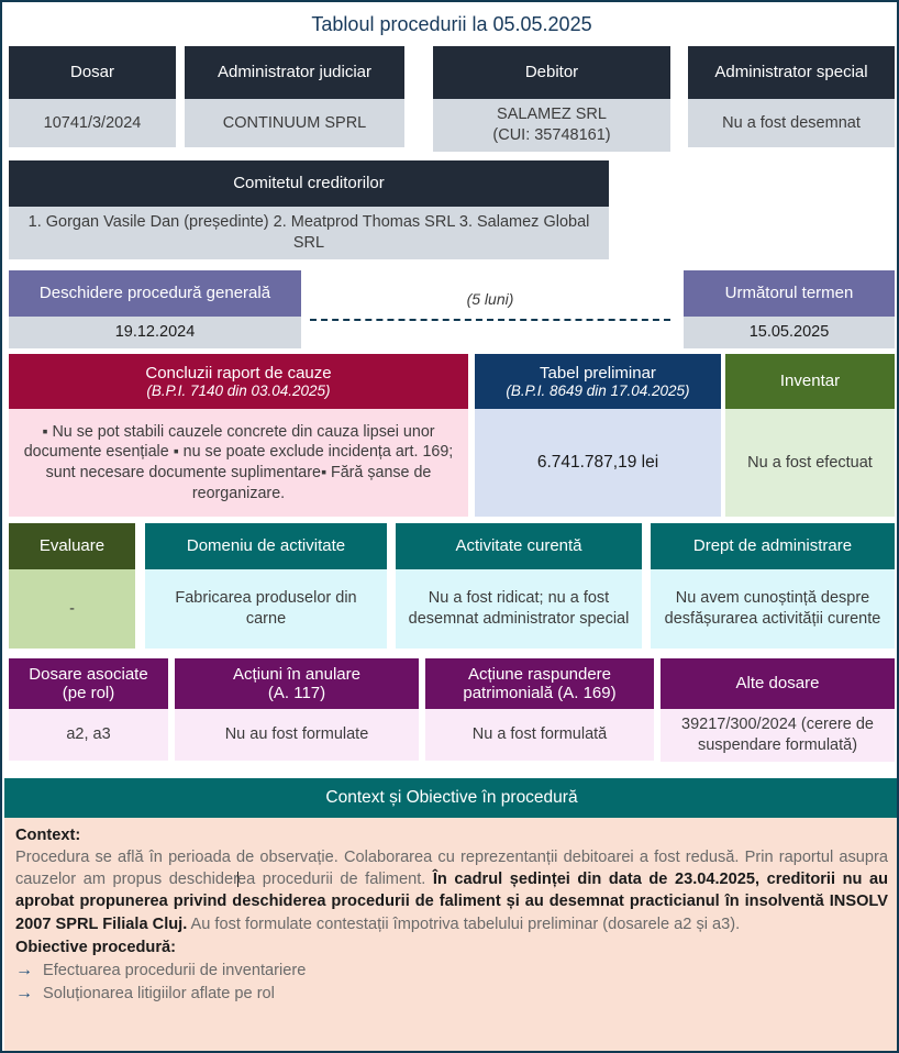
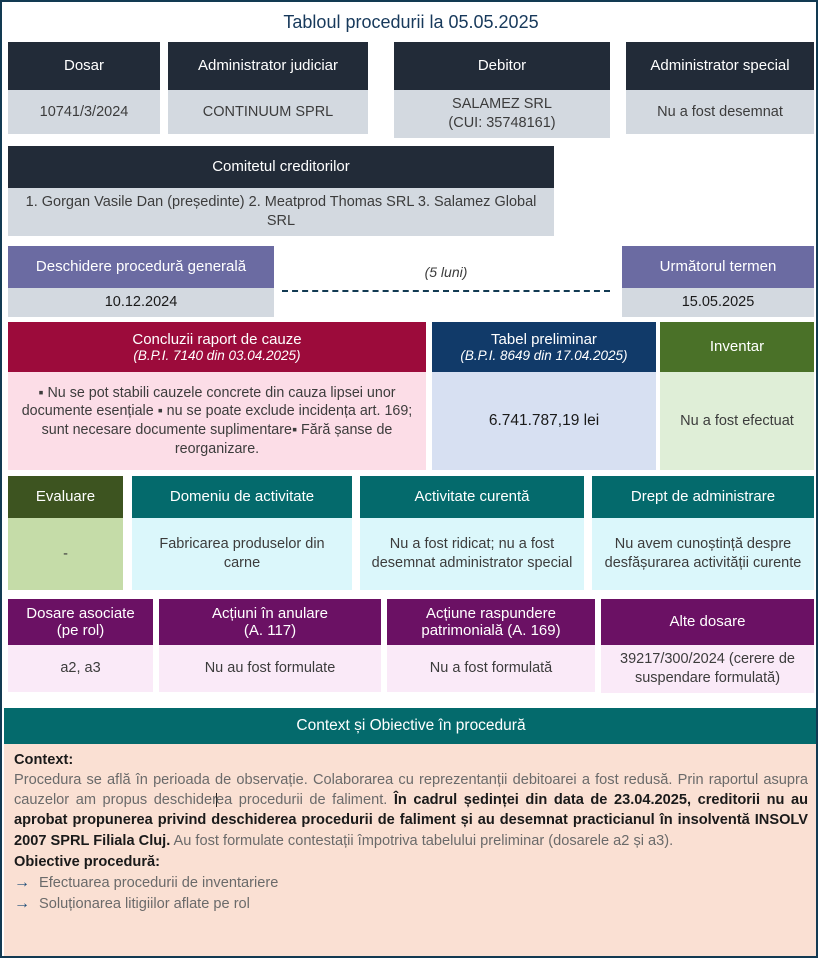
  Tabloul procedurii la 05.05.2025
  Dosar
  10741/3/2024
  Administrator judiciar
  CONTINUUM SPRL
  Debitor
  SALAMEZ SRL
  (CUI: 35748161)
  Administrator special
  Nu a fost desemnat
  Comitetul creditorilor
  1. Gorgan Vasile Dan (președinte) 2. Meatprod Thomas SRL 3. Salamez Global SRL
  Deschidere procedură generală
- 19.12.2024
+ 10.12.2024
  (5 luni)
  Următorul termen
  15.05.2025
  Concluzii raport de cauze
  (B.P.I. 7140 din 03.04.2025)
  ▪ Nu se pot stabili cauzele concrete din cauza lipsei unor documente esențiale ▪ nu se poate exclude incidența art. 169; sunt necesare documente suplimentare▪ Fără șanse de reorganizare.
  Tabel preliminar
  (B.P.I. 8649 din 17.04.2025)
  6.741.787,19 lei
  Inventar
  Nu a fost efectuat
  Evaluare
  -
  Domeniu de activitate
  Fabricarea produselor din carne
  Activitate curentă
  Nu a fost ridicat; nu a fost desemnat administrator special
  Drept de administrare
  Nu avem cunoștință despre desfășurarea activității curente
  Dosare asociate
  (pe rol)
  a2, a3
  Acțiuni în anulare
  (A. 117)
  Nu au fost formulate
  Acțiune raspundere
  patrimonială (A. 169)
  Nu a fost formulată
  Alte dosare
  39217/300/2024 (cerere de suspendare formulată)
  Context și Obiective în procedură
  Context:
  Procedura se află în perioada de observație. Colaborarea cu reprezentanții debitoarei a fost redusă. Prin raportul asupra cauzelor am propus deschiderea procedurii de faliment. În cadrul ședinței din data de 23.04.2025, creditorii nu au aprobat propunerea privind deschiderea procedurii de faliment și au desemnat practicianul în insolventă INSOLV 2007 SPRL Filiala Cluj. Au fost formulate contestații împotriva tabelului preliminar (dosarele a2 și a3).
  Obiective procedură:
  →
  Efectuarea procedurii de inventariere
  →
  Soluționarea litigiilor aflate pe rol
